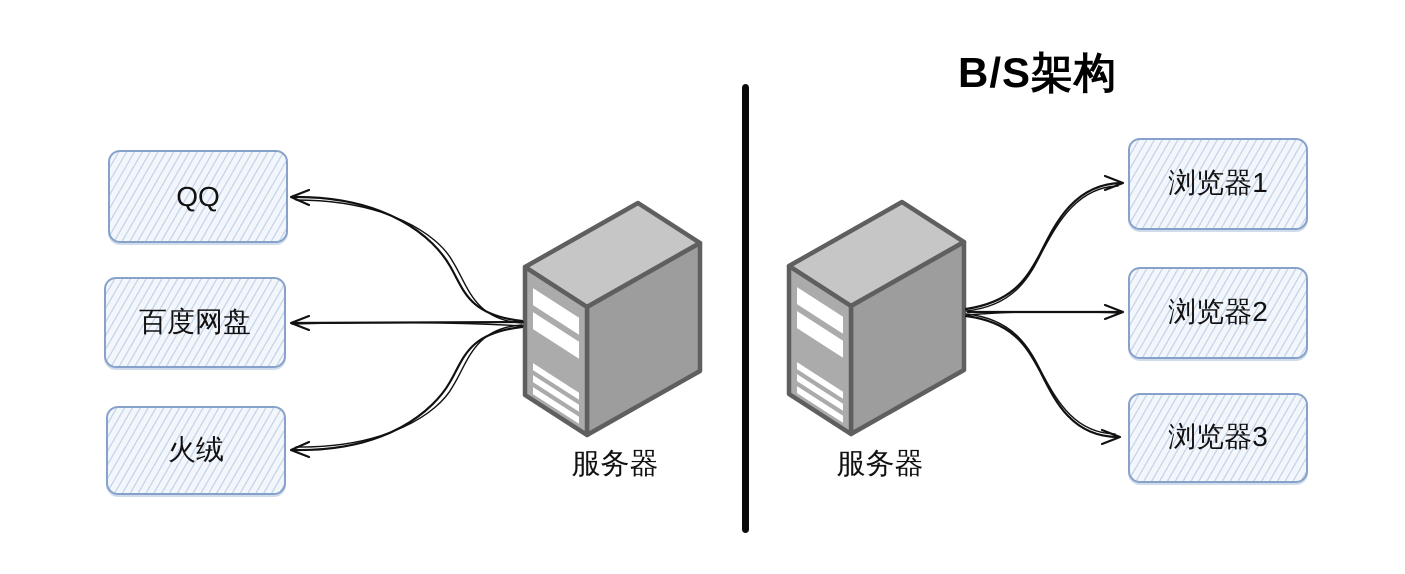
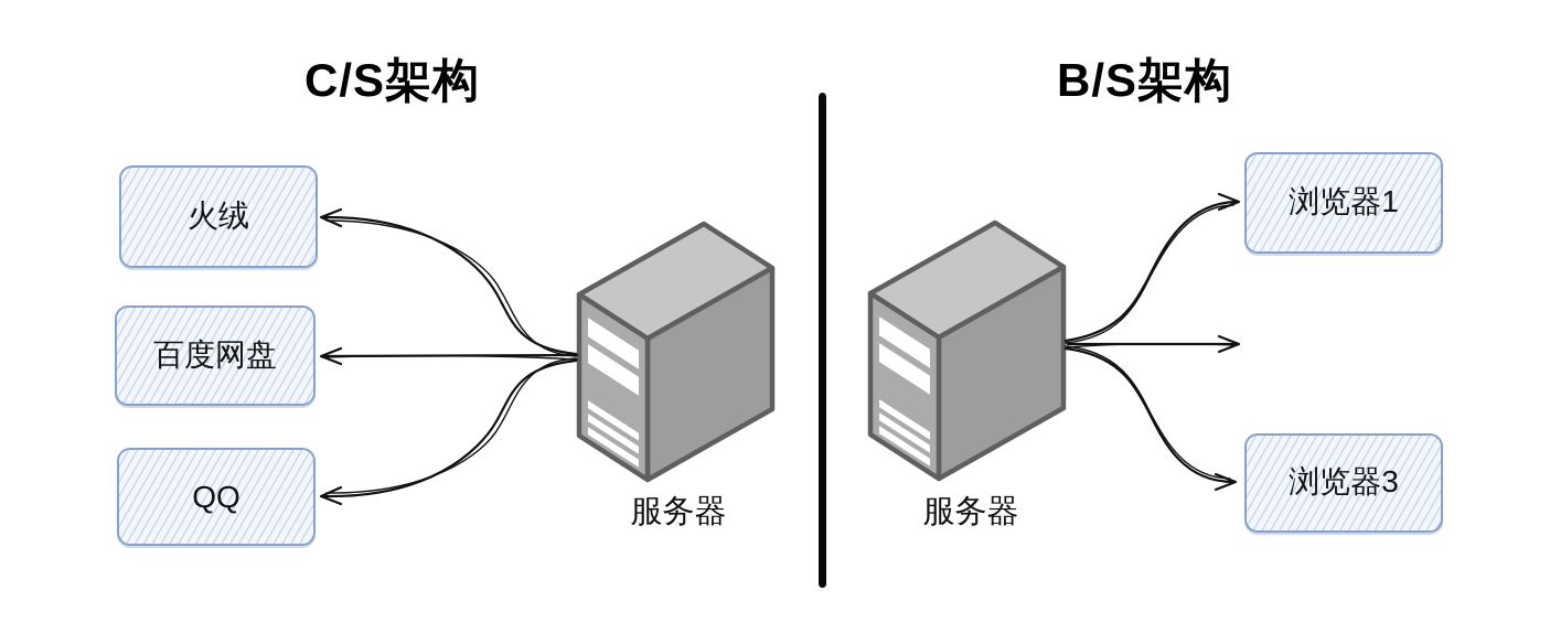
+ C/S架构
  B/S架构
- QQ
+ 火绒
  百度网盘
- 火绒
+ QQ
  浏览器1
- 浏览器2
  浏览器3
  服务器
  服务器
